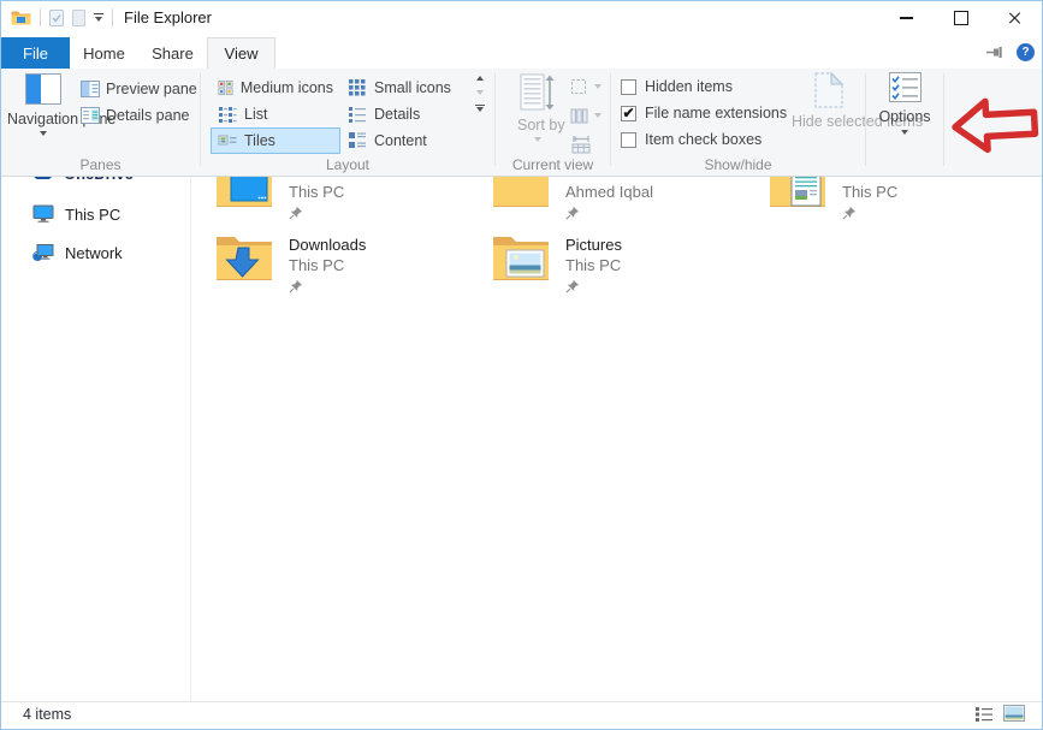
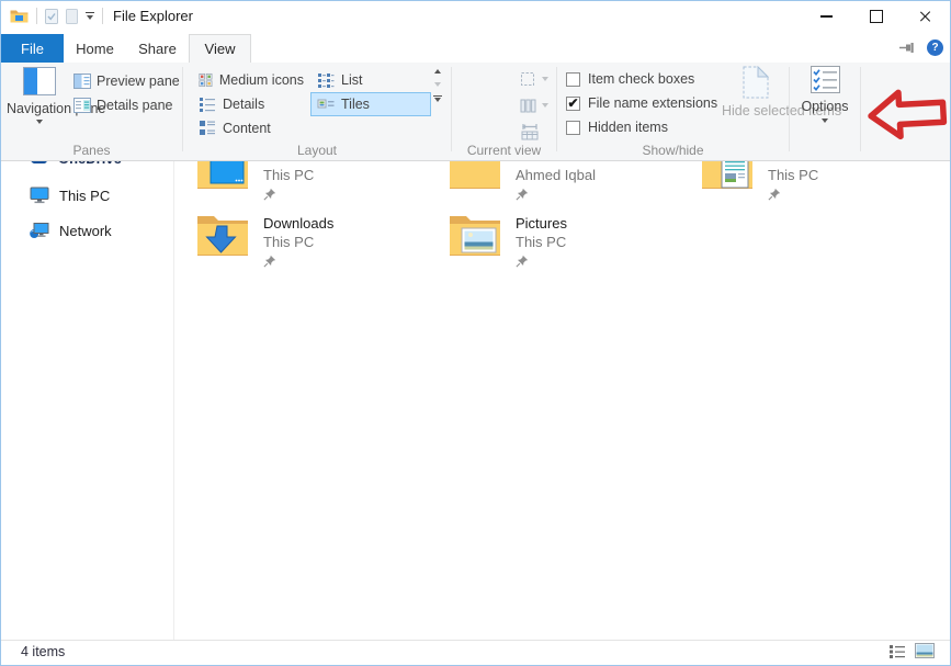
  File Explorer
  File
  Home
  Share
  View
  ?
  Navigation
  Preview pane
  Details pane
  Panes
  Medium icons
- Small icons
  List
  Details
  Tiles
  Content
  Layout
- Sort by
  Current view
- Hidden items
+ Item check boxes
  ✔
  File name extensions
- Item check boxes
+ Hidden items
  Show/hide
  Options
  This PC
  Network
  This PC
  Ahmed Iqbal
  This PC
  Downloads
  This PC
  Pictures
  This PC
  4 items
